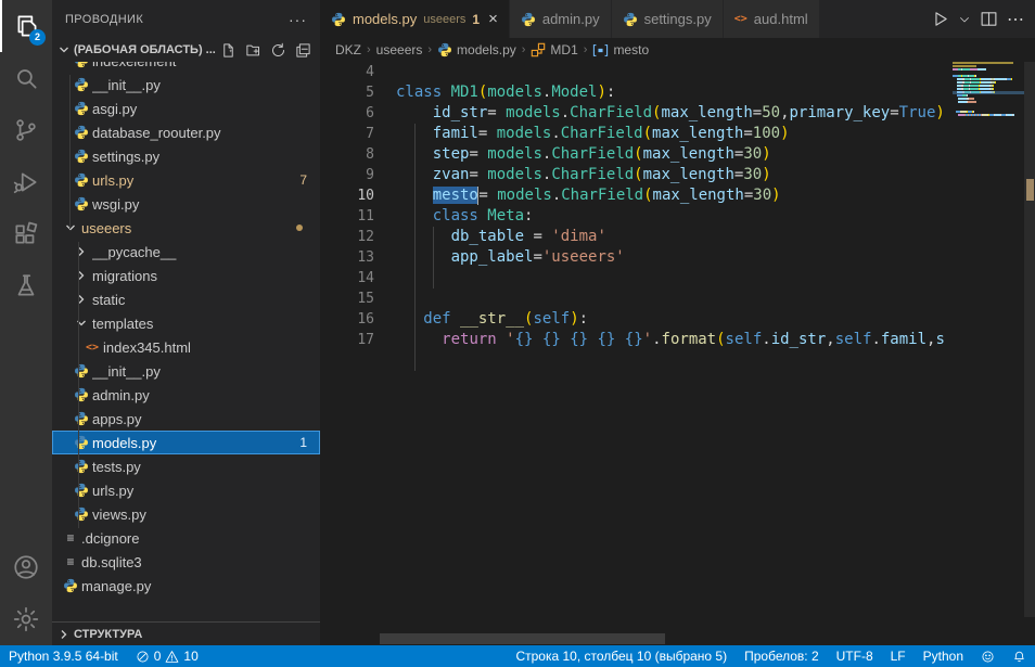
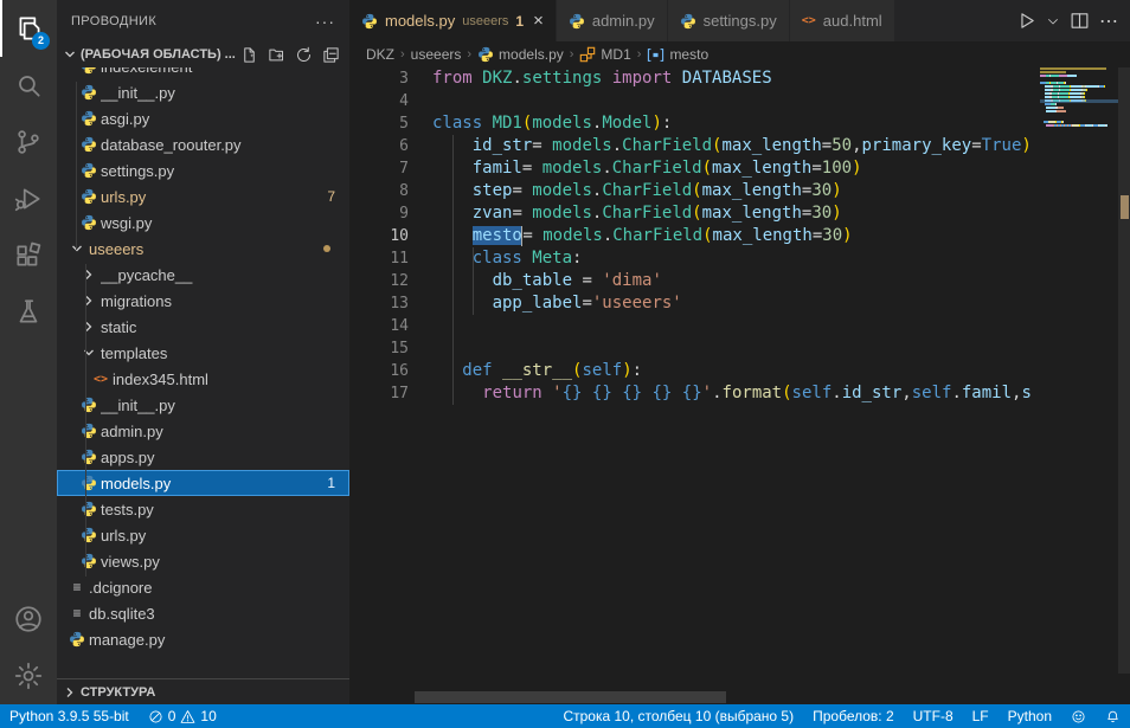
  2
  ПРОВОДНИК
  ···
  (РАБОЧАЯ ОБЛАСТЬ) ...
  __init__.py
  asgi.py
  database_roouter.py
  settings.py
  urls.py
  7
  wsgi.py
  useeers
  __pycache__
  migrations
  static
  templates
  <>
  index345.html
  __init__.py
  admin.py
  apps.py
  models.py
  1
  tests.py
  urls.py
  views.py
  ≡
  .dcignore
  ≡
  db.sqlite3
  manage.py
  СТРУКТУРА
  models.py
  useeers
  1
  ×
  admin.py
  settings.py
  <>
  aud.html
  ⋯
  DKZ
  ›
  useeers
  ›
  models.py
  ›
  MD1
  ›
  mesto
+ 3
+ from DKZ.settings import DATABASES
  4
  5
  class MD1(models.Model):
  6
  id_str= models.CharField(max_length=50,primary_key=True)
  7
  famil= models.CharField(max_length=100)
  8
  step= models.CharField(max_length=30)
  9
  zvan= models.CharField(max_length=30)
  10
  mesto= models.CharField(max_length=30)
  11
  class Meta:
  12
  db_table = 'dima'
  13
  app_label='useeers'
  14
  15
  16
  def __str__(self):
  17
  return '{} {} {} {} {}'.format(self.id_str,self.famil,s
- Python 3.9.5 64-bit
+ Python 3.9.5 55-bit
  0
  10
  Строка 10, столбец 10 (выбрано 5)
  Пробелов: 2
  UTF-8
  LF
  Python
